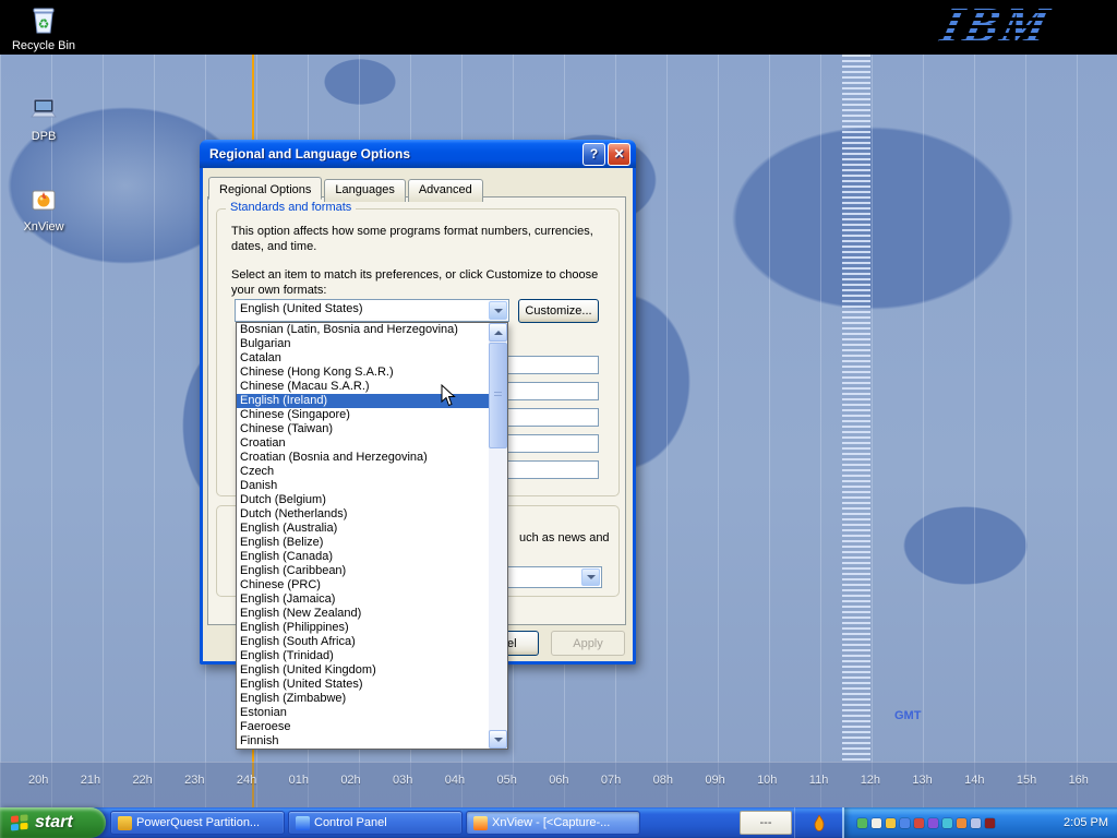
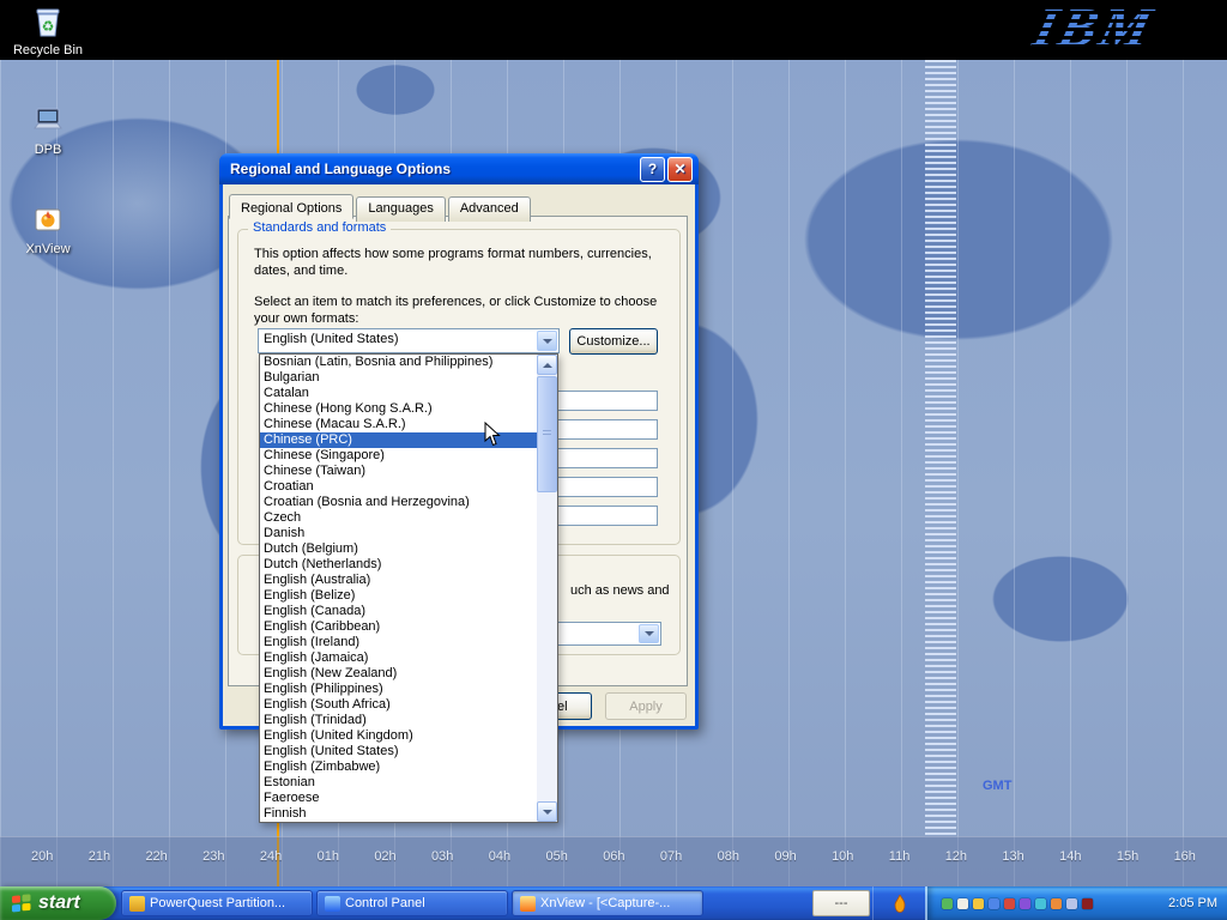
  ♻
  Recycle Bin
  GMT
  DPB
  XnView
  20h
  21h
  22h
  23h
  24h
  01h
  02h
  03h
  04h
  05h
  06h
  07h
  08h
  09h
  10h
  11h
  12h
  13h
  14h
  15h
  16h
  Regional and Language Options
  ?
  ✕
  Regional Options
  Languages
  Advanced
  Standards and formats
  This option affects how some programs format numbers, currencies, dates, and time.
  Select an item to match its preferences, or click Customize to choose your own formats:
  English (United States)
  Customize...
  uch as news and
  Apply
- Bosnian (Latin, Bosnia and Herzegovina)
+ Bosnian (Latin, Bosnia and Philippines)
  Bulgarian
  Catalan
  Chinese (Hong Kong S.A.R.)
  Chinese (Macau S.A.R.)
- English (Ireland)
+ Chinese (PRC)
  Chinese (Singapore)
  Chinese (Taiwan)
  Croatian
  Croatian (Bosnia and Herzegovina)
  Czech
  Danish
  Dutch (Belgium)
  Dutch (Netherlands)
  English (Australia)
  English (Belize)
  English (Canada)
  English (Caribbean)
- Chinese (PRC)
+ English (Ireland)
  English (Jamaica)
  English (New Zealand)
  English (Philippines)
  English (South Africa)
  English (Trinidad)
  English (United Kingdom)
  English (United States)
  English (Zimbabwe)
  Estonian
  Faeroese
  Finnish
  start
  PowerQuest Partition...
  Control Panel
  XnView - [<Capture-...
  ---
  2:05 PM
